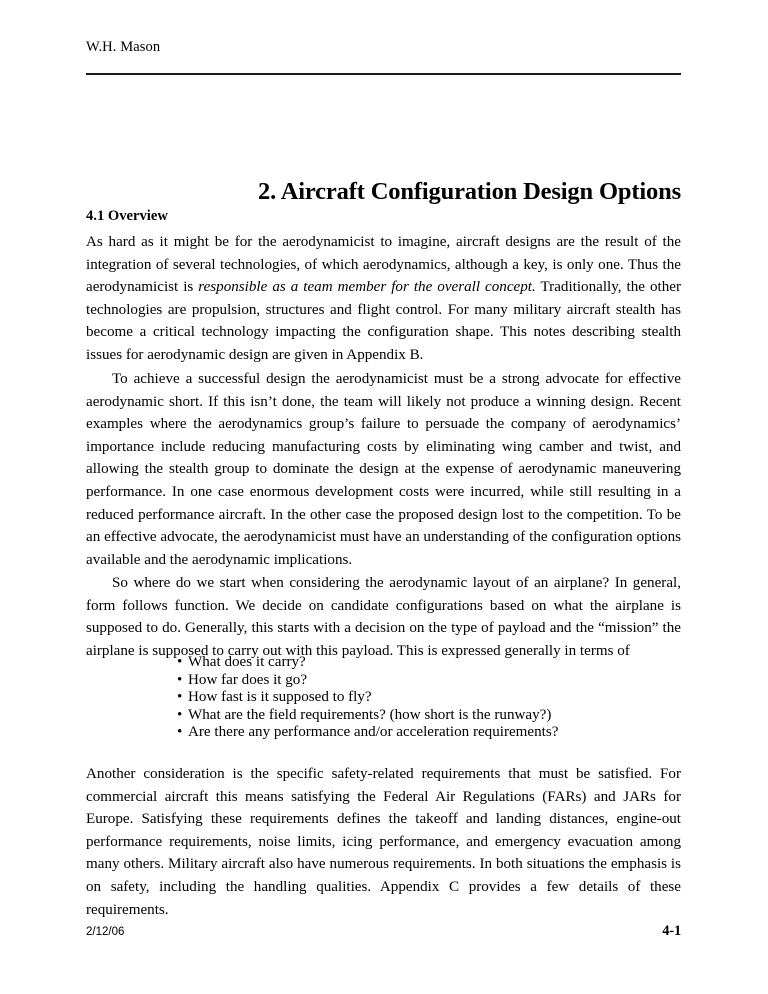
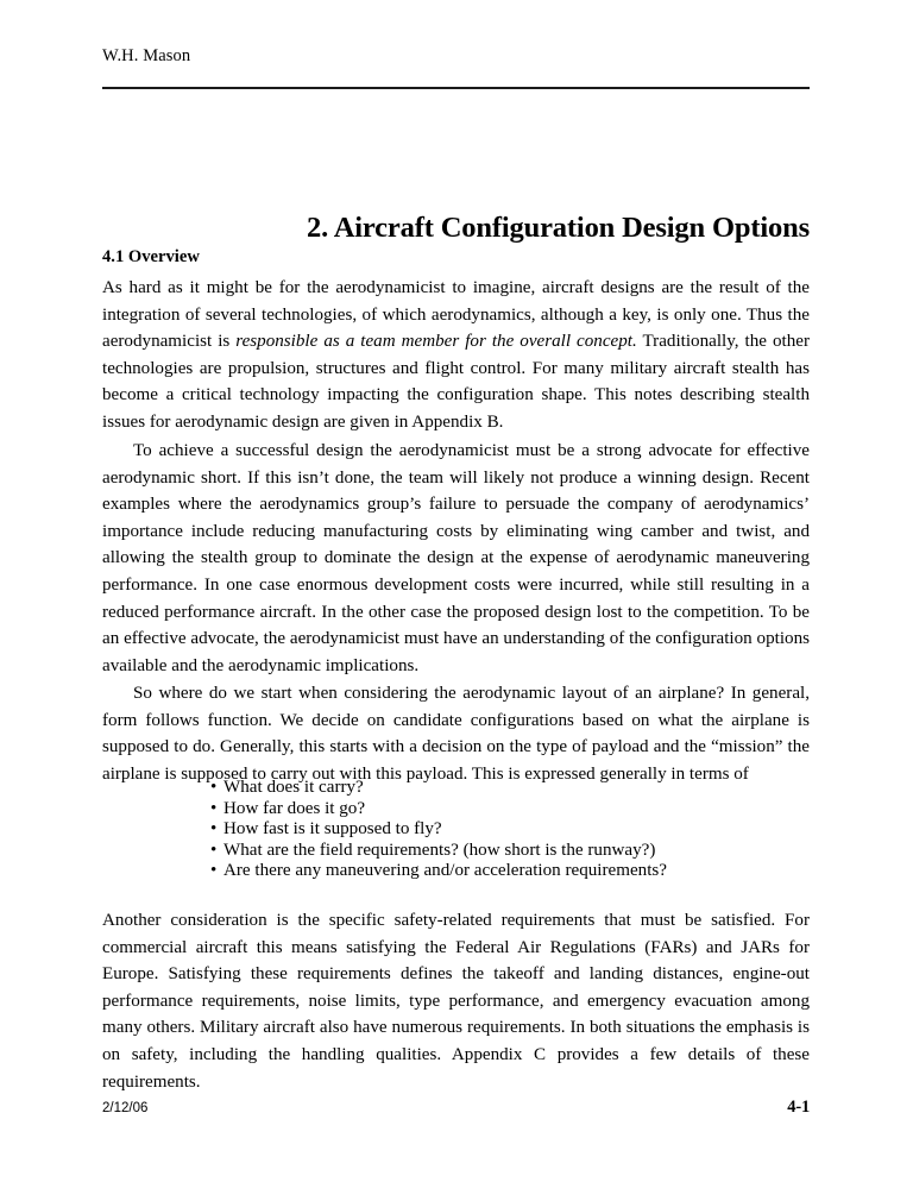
  W.H. Mason
  2. Aircraft Configuration Design Options
  4.1 Overview
  As hard as it might be for the aerodynamicist to imagine, aircraft designs are the result of the integration of several technologies, of which aerodynamics, although a key, is only one. Thus the aerodynamicist is responsible as a team member for the overall concept. Traditionally, the other technologies are propulsion, structures and flight control. For many military aircraft stealth has become a critical technology impacting the configuration shape. This notes describing stealth issues for aerodynamic design are given in Appendix B.
  To achieve a successful design the aerodynamicist must be a strong advocate for effective aerodynamic short. If this isn’t done, the team will likely not produce a winning design. Recent examples where the aerodynamics group’s failure to persuade the company of aerodynamics’ importance include reducing manufacturing costs by eliminating wing camber and twist, and allowing the stealth group to dominate the design at the expense of aerodynamic maneuvering performance. In one case enormous development costs were incurred, while still resulting in a reduced performance aircraft. In the other case the proposed design lost to the competition. To be an effective advocate, the aerodynamicist must have an understanding of the configuration options available and the aerodynamic implications.
  So where do we start when considering the aerodynamic layout of an airplane? In general, form follows function. We decide on candidate configurations based on what the airplane is supposed to do. Generally, this starts with a decision on the type of payload and the “mission” the airplane is supposed to carry out with this payload. This is expressed generally in terms of
  • What does it carry?
  • How far does it go?
  • How fast is it supposed to fly?
  • What are the field requirements? (how short is the runway?)
- • Are there any performance and/or acceleration requirements?
+ • Are there any maneuvering and/or acceleration requirements?
- Another consideration is the specific safety-related requirements that must be satisfied. For commercial aircraft this means satisfying the Federal Air Regulations (FARs) and JARs for Europe. Satisfying these requirements defines the takeoff and landing distances, engine-out performance requirements, noise limits, icing performance, and emergency evacuation among many others. Military aircraft also have numerous requirements. In both situations the emphasis is on safety, including the handling qualities. Appendix C provides a few details of these requirements.
+ Another consideration is the specific safety-related requirements that must be satisfied. For commercial aircraft this means satisfying the Federal Air Regulations (FARs) and JARs for Europe. Satisfying these requirements defines the takeoff and landing distances, engine-out performance requirements, noise limits, type performance, and emergency evacuation among many others. Military aircraft also have numerous requirements. In both situations the emphasis is on safety, including the handling qualities. Appendix C provides a few details of these requirements.
  2/12/06
  4-1
